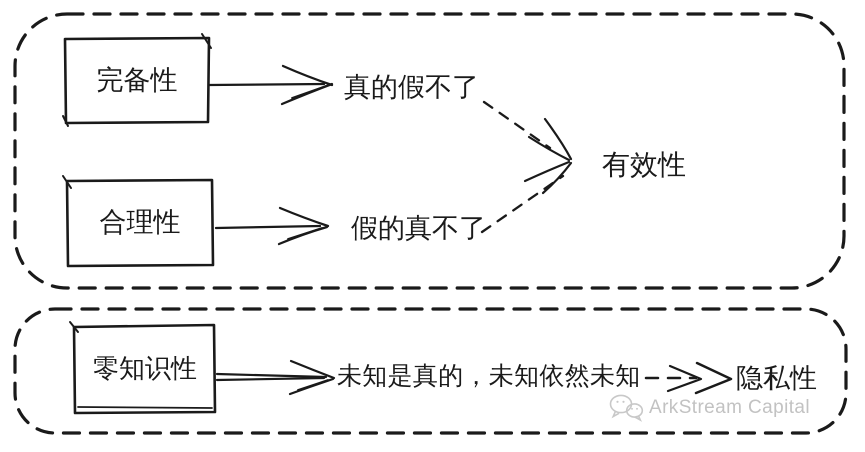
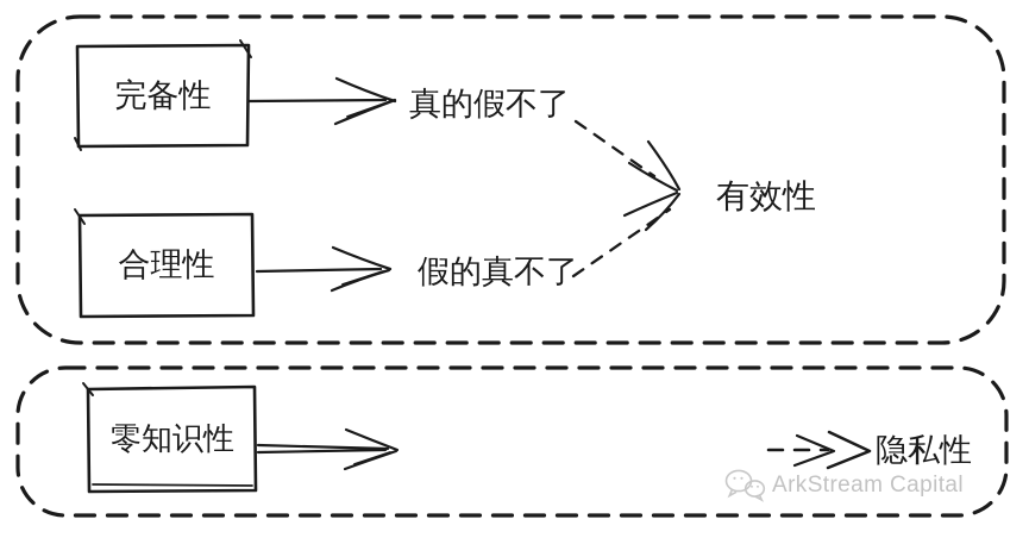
  完备性
  合理性
  零知识性
  真的假不了
  假的真不了
  有效性
- 未知是真的，未知依然未知
  隐私性
  ArkStream Capital
